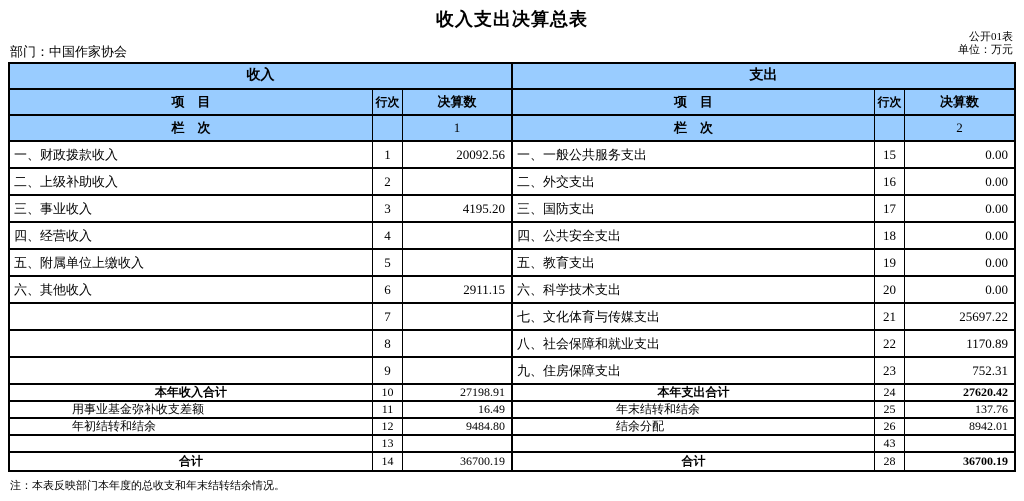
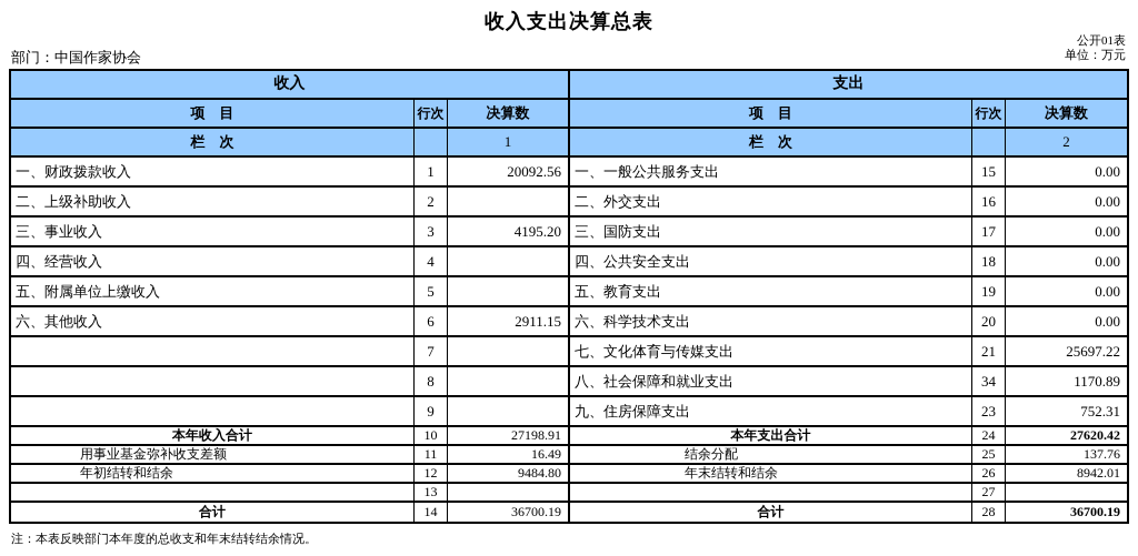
  收入支出决算总表
  公开01表
  单位：万元
  部门：中国作家协会
  收入
  支出
  项 目
  行次
  决算数
  项 目
  行次
  决算数
  栏 次
  1
  栏 次
  2
  一、财政拨款收入
  1
  20092.56
  一、一般公共服务支出
  15
  0.00
  二、上级补助收入
  2
  二、外交支出
  16
  0.00
  三、事业收入
  3
  4195.20
  三、国防支出
  17
  0.00
  四、经营收入
  4
  四、公共安全支出
  18
  0.00
  五、附属单位上缴收入
  5
  五、教育支出
  19
  0.00
  六、其他收入
  6
  2911.15
  六、科学技术支出
  20
  0.00
  7
  七、文化体育与传媒支出
  21
  25697.22
  8
  八、社会保障和就业支出
- 22
+ 34
  1170.89
  9
  九、住房保障支出
  23
  752.31
  本年收入合计
  10
  27198.91
  本年支出合计
  24
  27620.42
  用事业基金弥补收支差额
  11
  16.49
- 年末结转和结余
+ 结余分配
  25
  137.76
  年初结转和结余
  12
  9484.80
- 结余分配
+ 年末结转和结余
  26
  8942.01
  13
- 43
+ 27
  合计
  14
  36700.19
  合计
  28
  36700.19
  注：本表反映部门本年度的总收支和年末结转结余情况。
